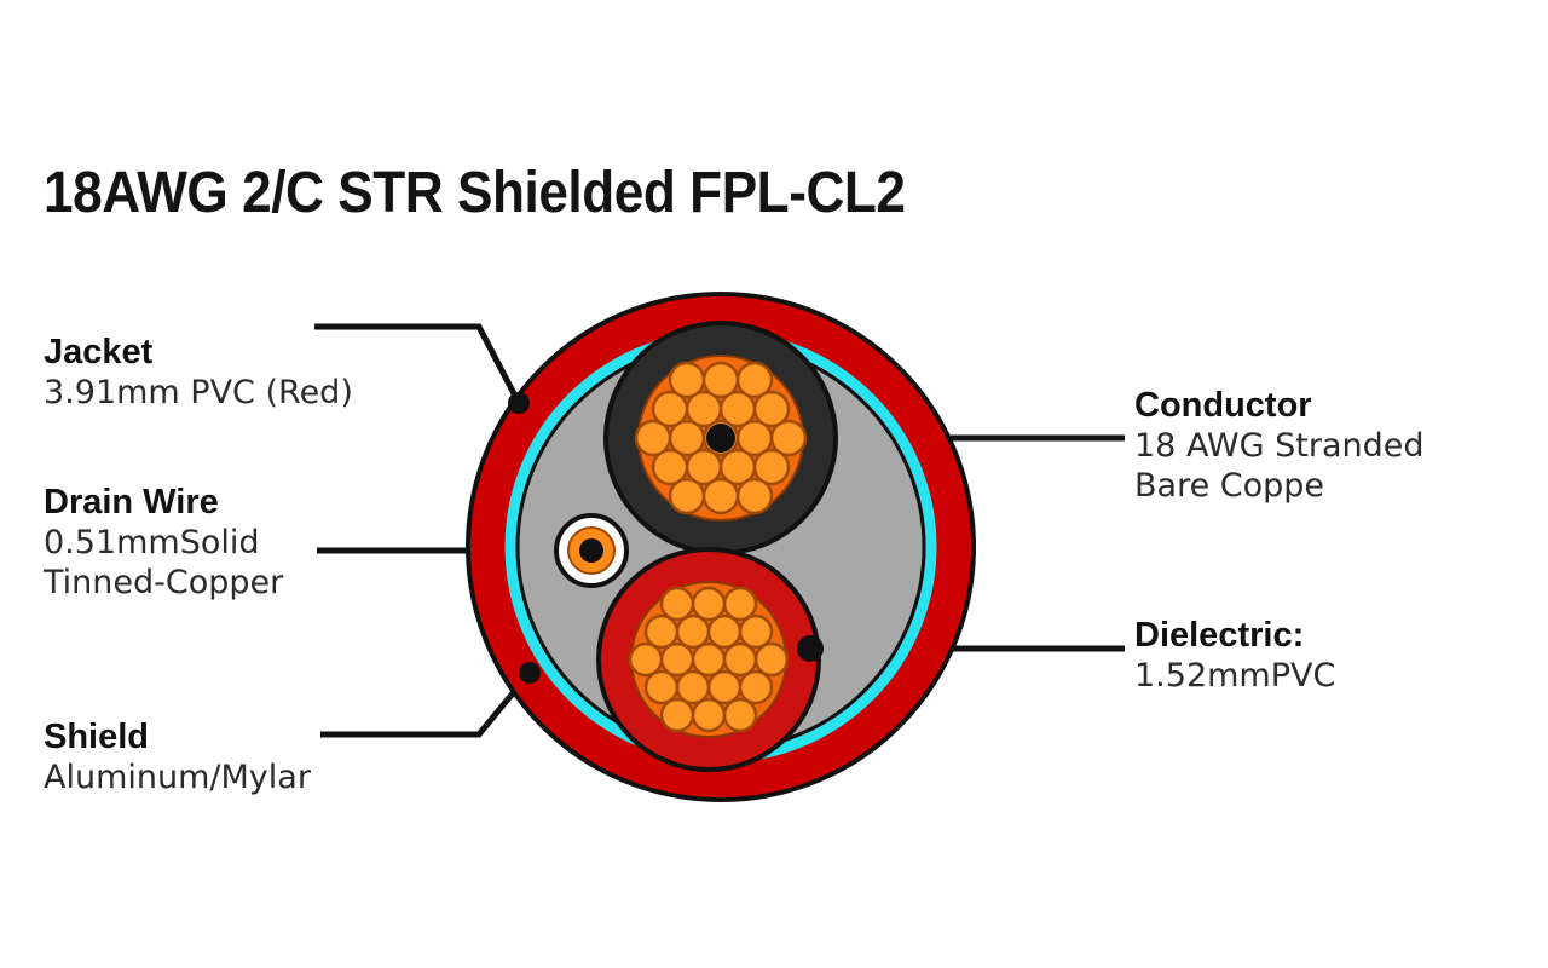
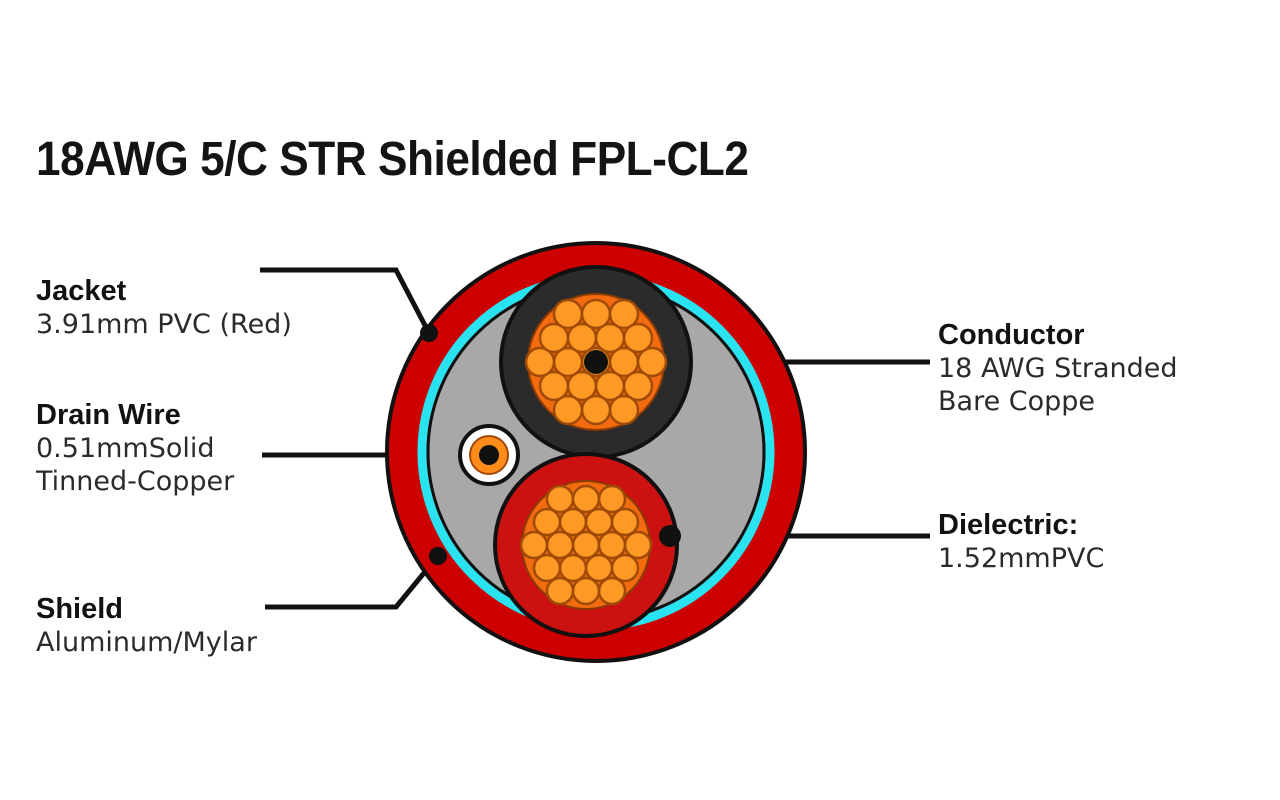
- 18AWG 2/C STR Shielded FPL-CL2
+ 18AWG 5/C STR Shielded FPL-CL2
  Jacket
  3.91mm PVC (Red)
  Drain Wire
  0.51mmSolid
  Tinned-Copper
  Shield
  Aluminum/Mylar
  Conductor
  18 AWG Stranded
  Bare Coppe
  Dielectric:
  1.52mmPVC
